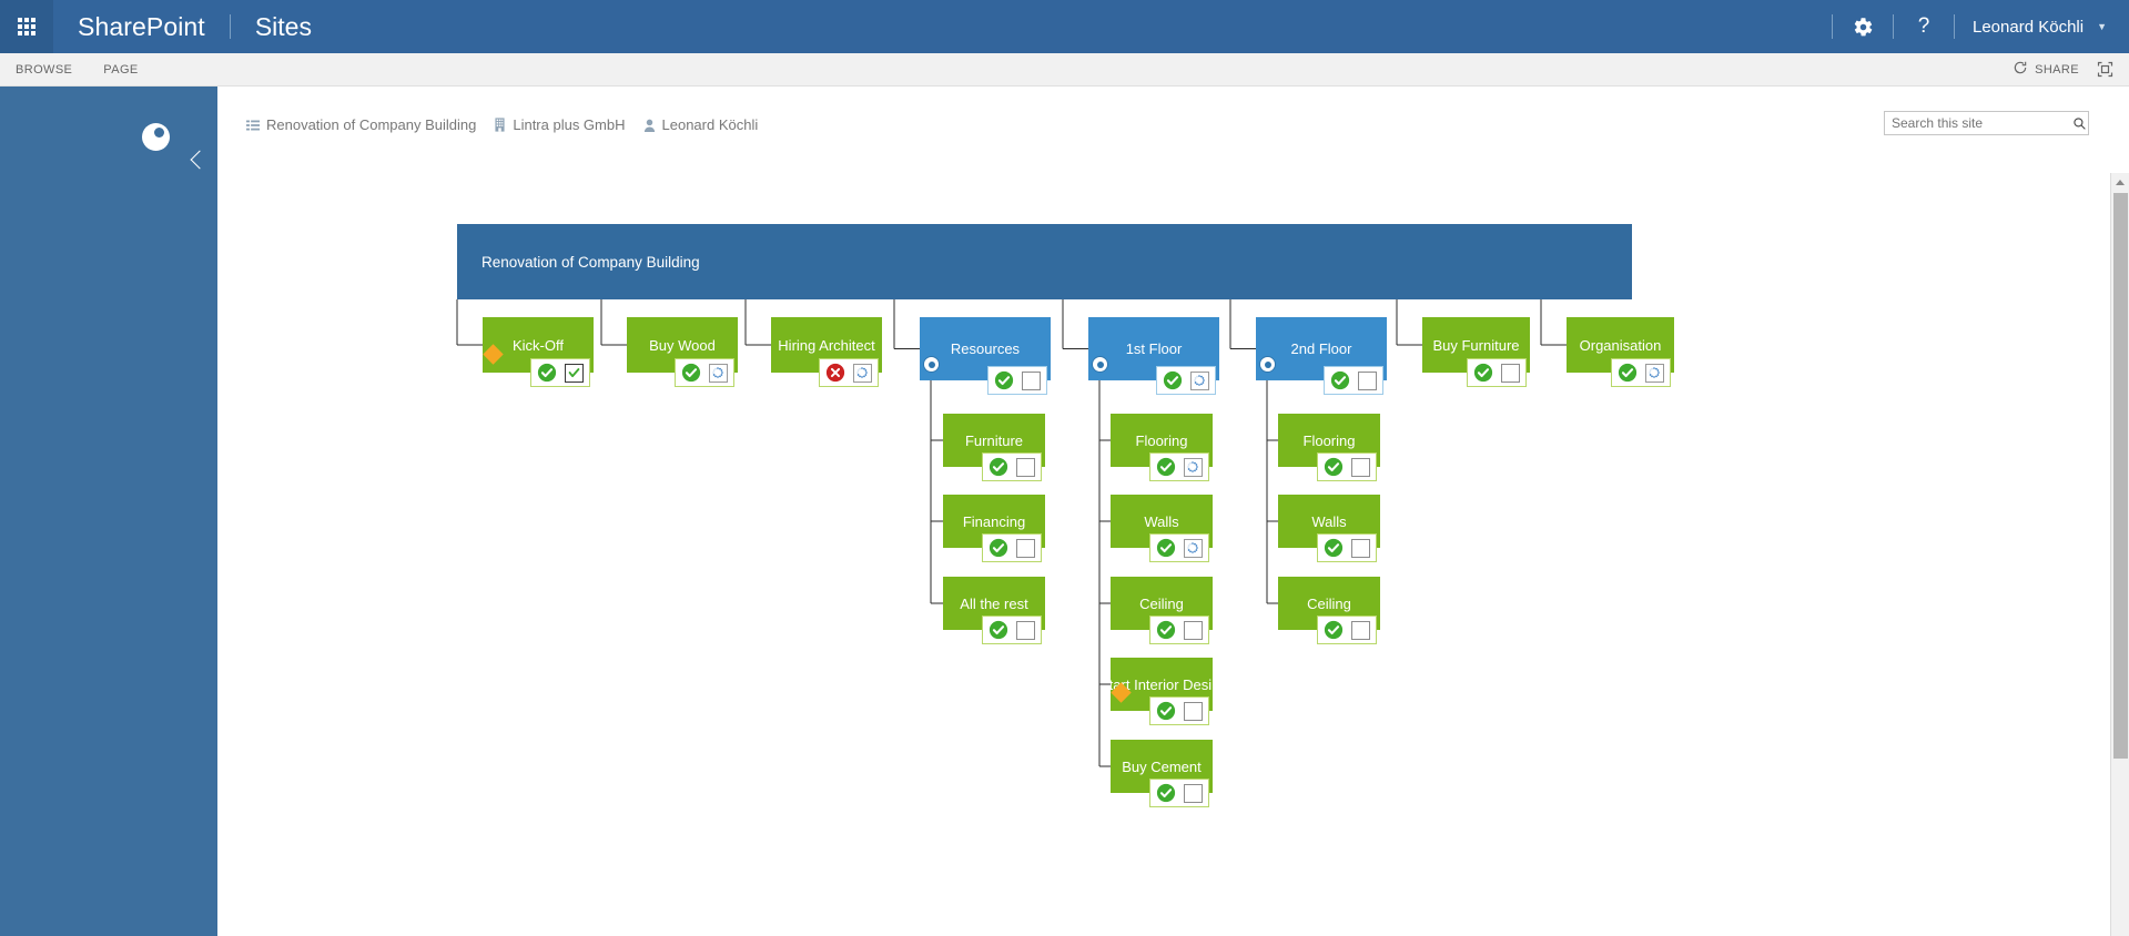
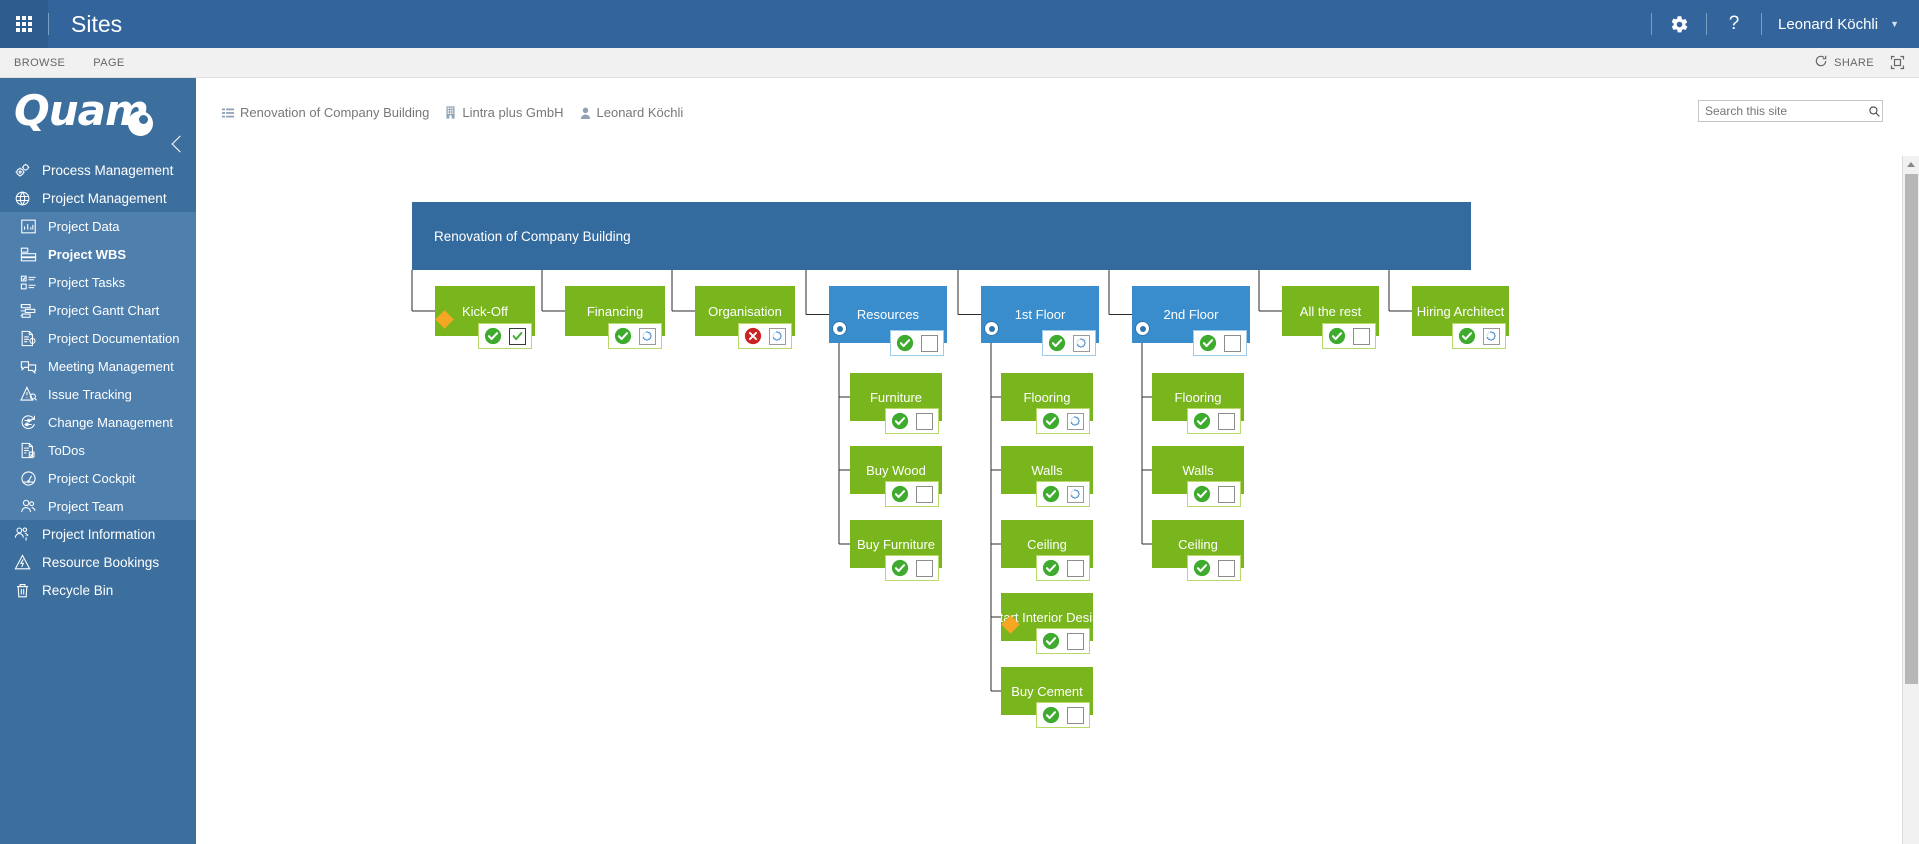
- SharePoint
  Sites
  ?
  Leonard Köchli
  ▼
  BROWSE
  PAGE
  SHARE
+ Quam
+ Process Management
+ Project Management
+ Project Data
+ Project WBS
+ Project Tasks
+ Project Gantt Chart
+ Project Documentation
+ Meeting Management
+ Issue Tracking
+ Change Management
+ ToDos
+ Project Cockpit
+ Project Team
+ Project Information
+ Resource Bookings
+ Recycle Bin
  Renovation of Company Building
  Lintra plus GmbH
  Leonard Köchli
  Search this site
  Renovation of Company Building
  Kick-Off
- Buy Wood
+ Financing
- Hiring Architect
+ Organisation
  Resources
  1st Floor
  2nd Floor
- Buy Furniture
+ All the rest
- Organisation
+ Hiring Architect
  Furniture
- Financing
+ Buy Wood
- All the rest
+ Buy Furniture
  Flooring
  Walls
  Ceiling
  tt Interior Desi
  Buy Cement
  Flooring
  Walls
  Ceiling
